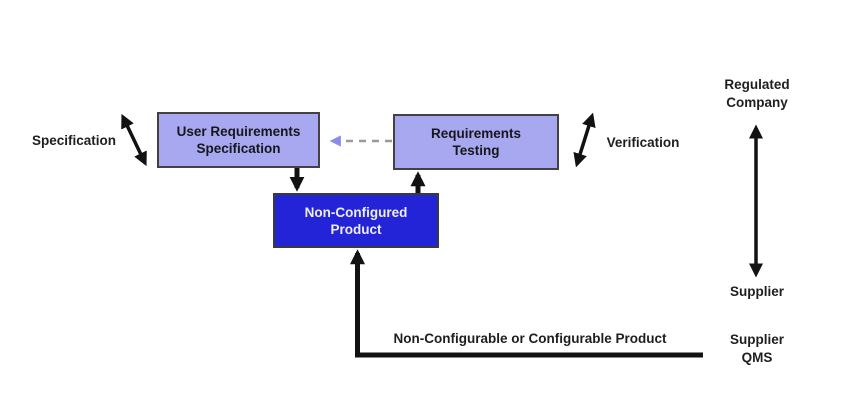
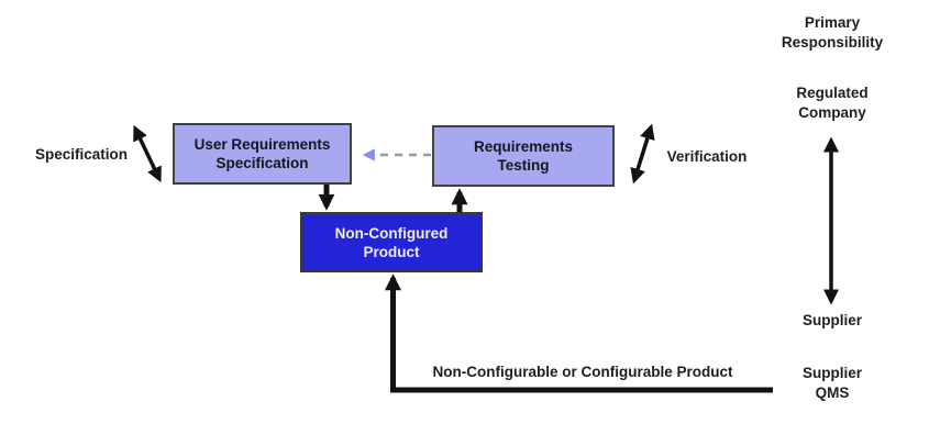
  User Requirements
  Specification
  Requirements
  Testing
  Non-Configured
  Product
  Specification
  Verification
+ Primary
+ Responsibility
  Regulated
  Company
  Supplier
  Supplier
  QMS
  Non-Configurable or Configurable Product
